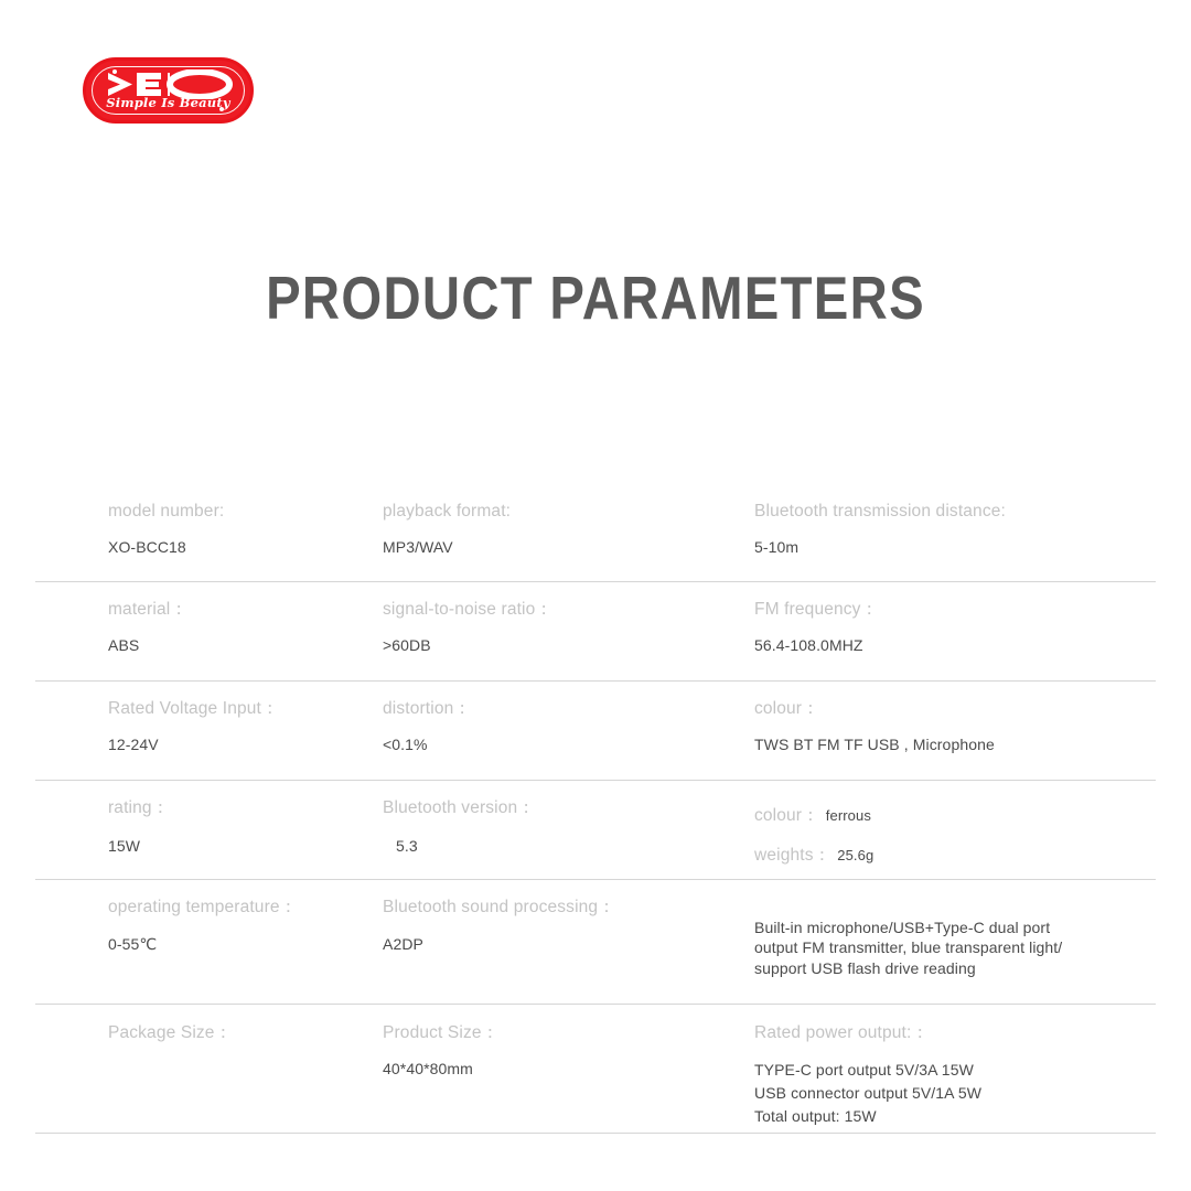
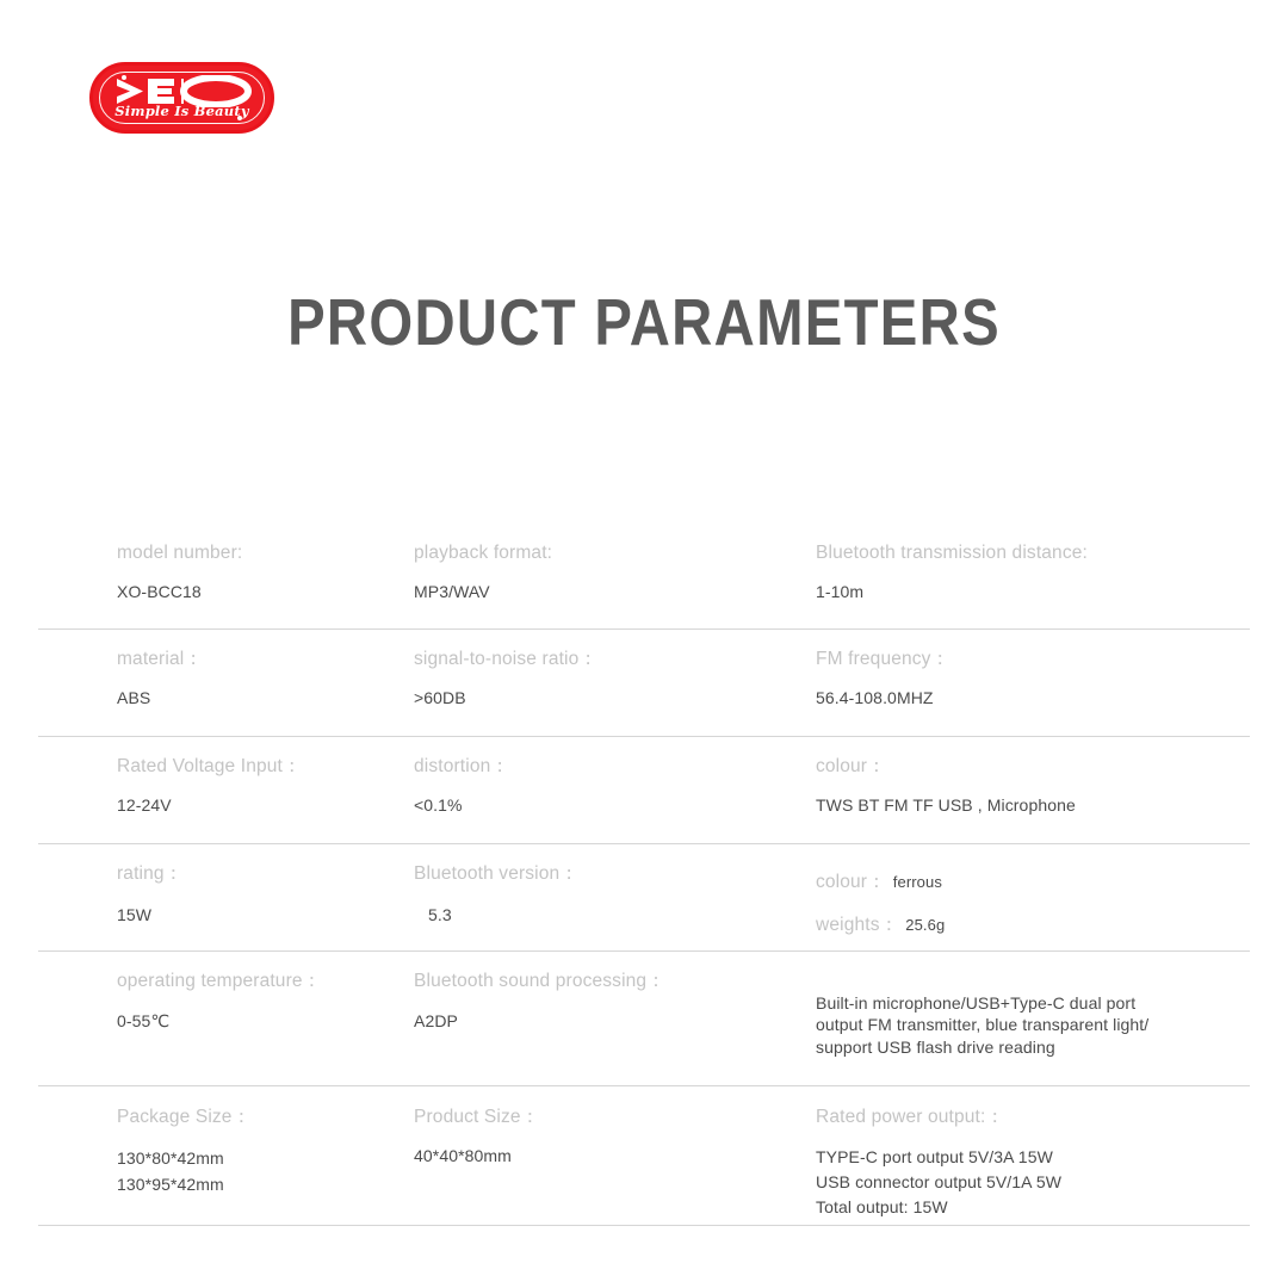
  Simple Is Beauty
  PRODUCT PARAMETERS
  model number:
  XO-BCC18
  playback format:
  MP3/WAV
  Bluetooth transmission distance:
- 5-10m
+ 1-10m
  material：
  ABS
  signal-to-noise ratio：
  >60DB
  FM frequency：
  56.4-108.0MHZ
  Rated Voltage Input：
  12-24V
  distortion：
  <0.1%
  colour：
  TWS BT FM TF USB , Microphone
  rating：
  15W
  Bluetooth version：
  5.3
  colour： ferrous
  weights： 25.6g
  operating temperature：
  0-55℃
  Bluetooth sound processing：
  A2DP
  Built-in microphone/USB+Type-C dual port
  output FM transmitter, blue transparent light/
  support USB flash drive reading
  Package Size：
+ 130*80*42mm
+ 130*95*42mm
  Product Size：
  40*40*80mm
  Rated power output:：
  TYPE-C port output 5V/3A 15W
  USB connector output 5V/1A 5W
  Total output: 15W
